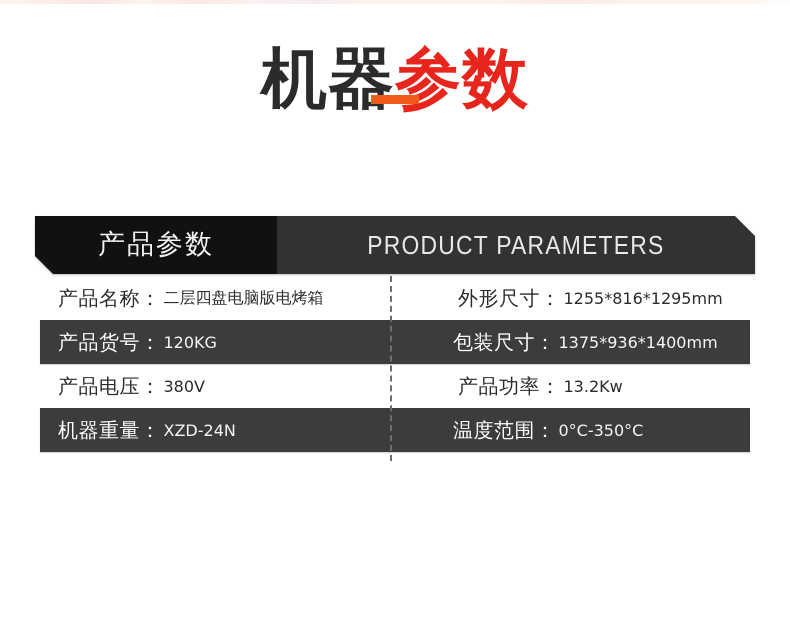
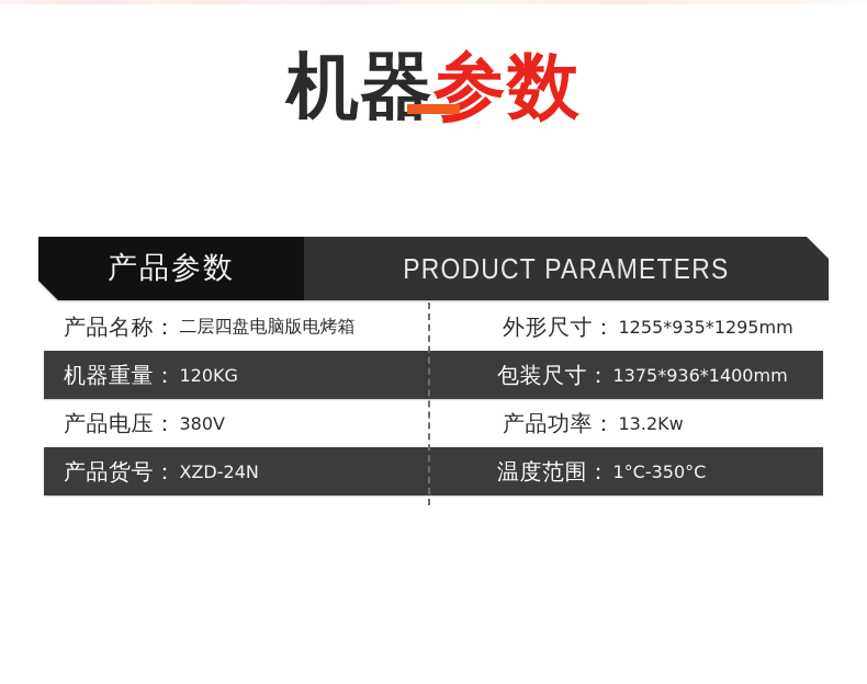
  机器参数
  产品参数
  PRODUCT PARAMETERS
  产品名称：
  二层四盘电脑版电烤箱
  外形尺寸：
- 1255*816*1295mm
+ 1255*935*1295mm
- 产品货号：
+ 机器重量：
  120KG
  包装尺寸：
  1375*936*1400mm
  产品电压：
  380V
  产品功率：
  13.2Kw
- 机器重量：
+ 产品货号：
  XZD-24N
  温度范围：
- 0°C-350°C
+ 1°C-350°C
